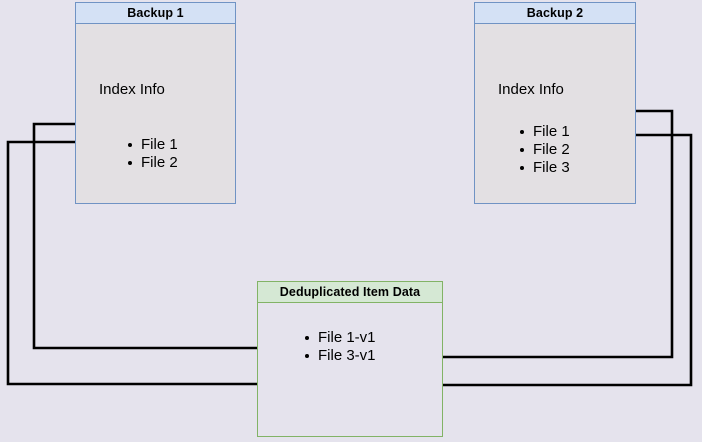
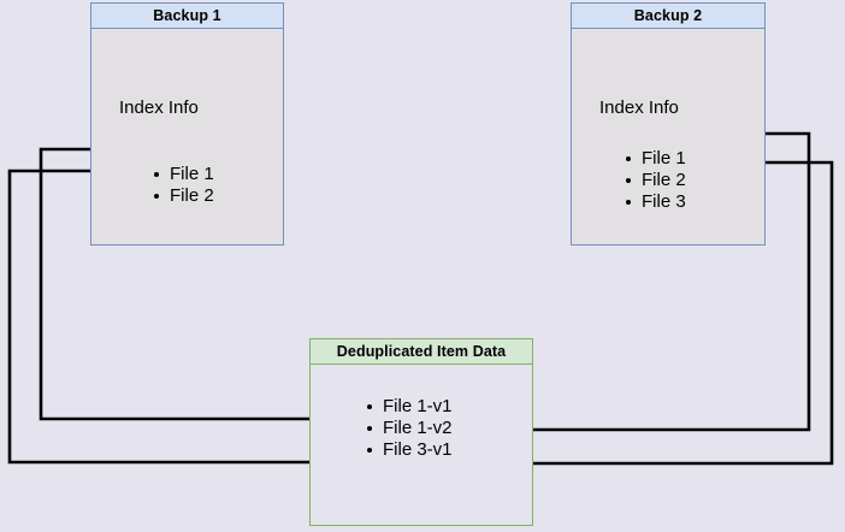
  Backup 1
  Index Info
  File 1
  File 2
  Backup 2
  Index Info
  File 1
  File 2
  File 3
  Deduplicated Item Data
  File 1-v1
+ File 1-v2
  File 3-v1
